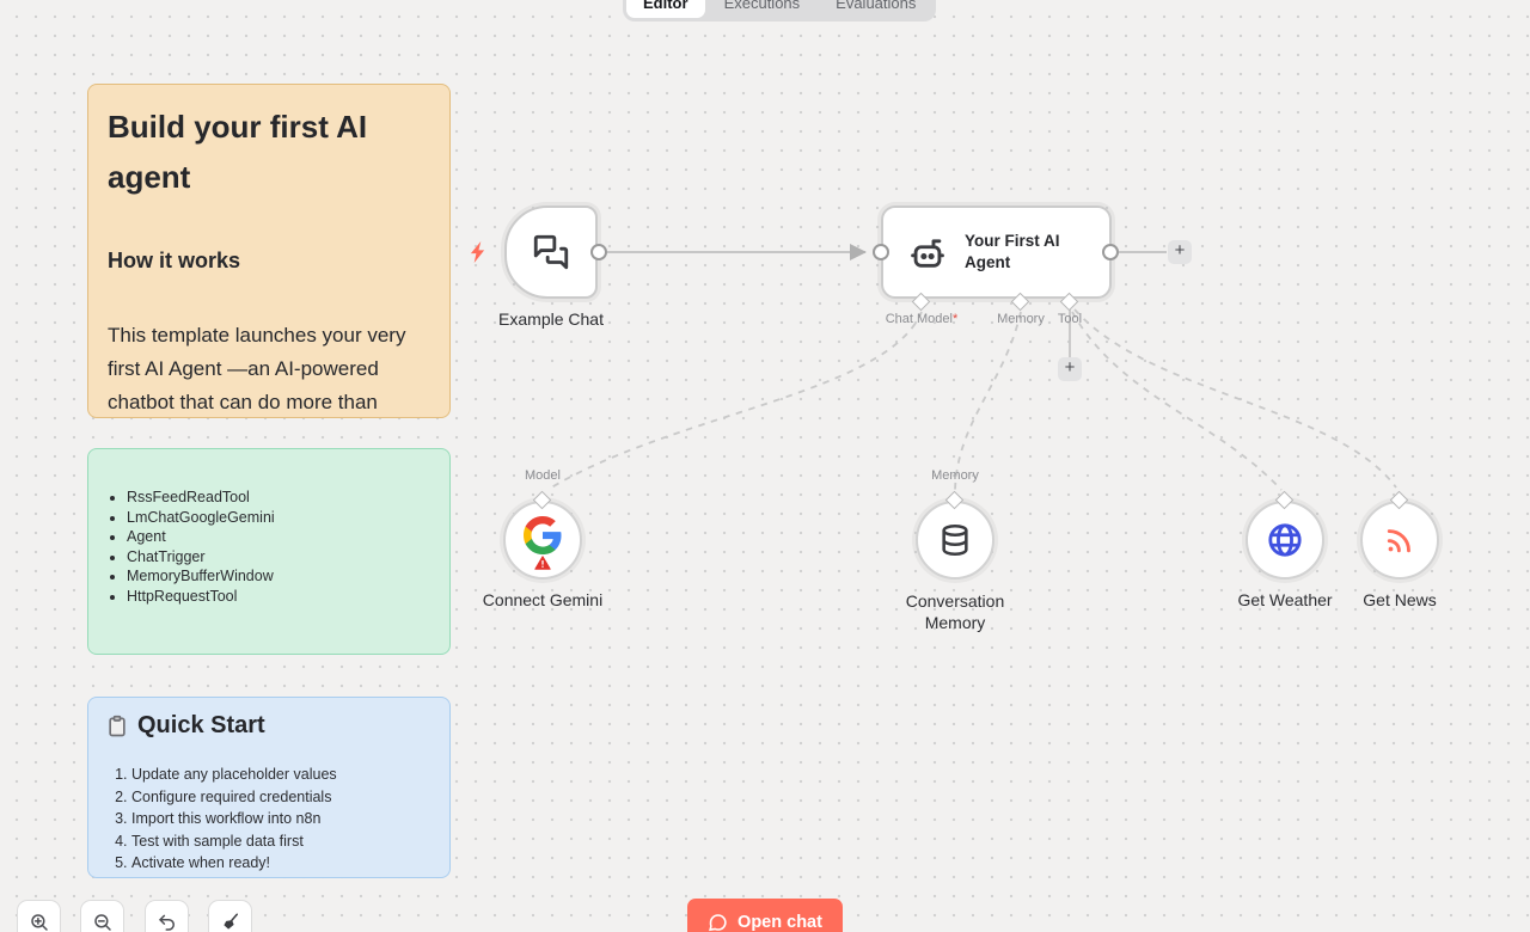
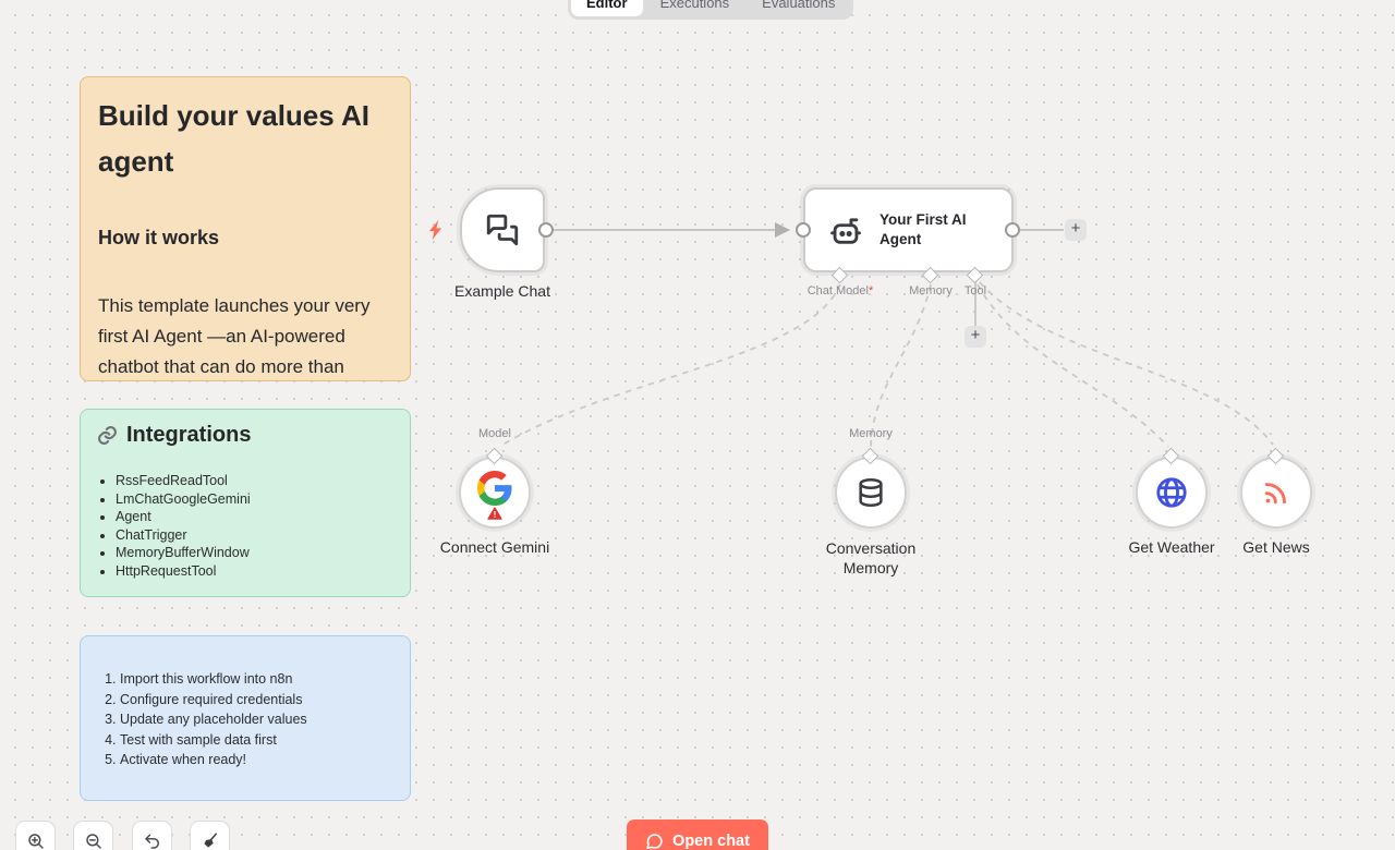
  Editor
  Executions
  Evaluations
- Build your first AI agent
+ Build your values AI agent
  How it works
  This template launches your very first AI Agent —an AI-powered chatbot that can do more than
+ Integrations
  RssFeedReadTool
  LmChatGoogleGemini
  Agent
  ChatTrigger
  MemoryBufferWindow
  HttpRequestTool
- Quick Start
- Update any placeholder values
+ Import this workflow into n8n
  Configure required credentials
- Import this workflow into n8n
+ Update any placeholder values
  Test with sample data first
  Activate when ready!
  Example Chat
  Your First AI Agent
  +
  Chat Model*
  Memory
  Tool
  +
  Model
  Connect Gemini
  Memory
  Conversation Memory
  Get Weather
  Get News
  Open chat
